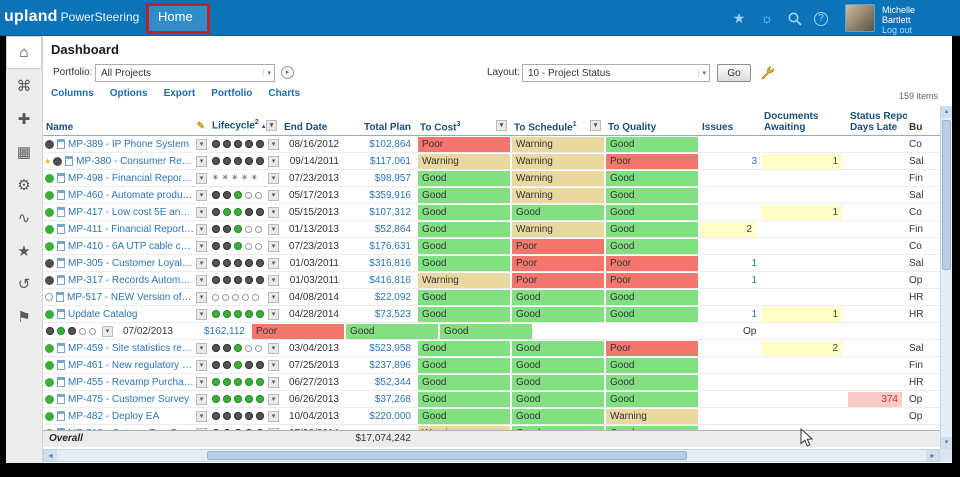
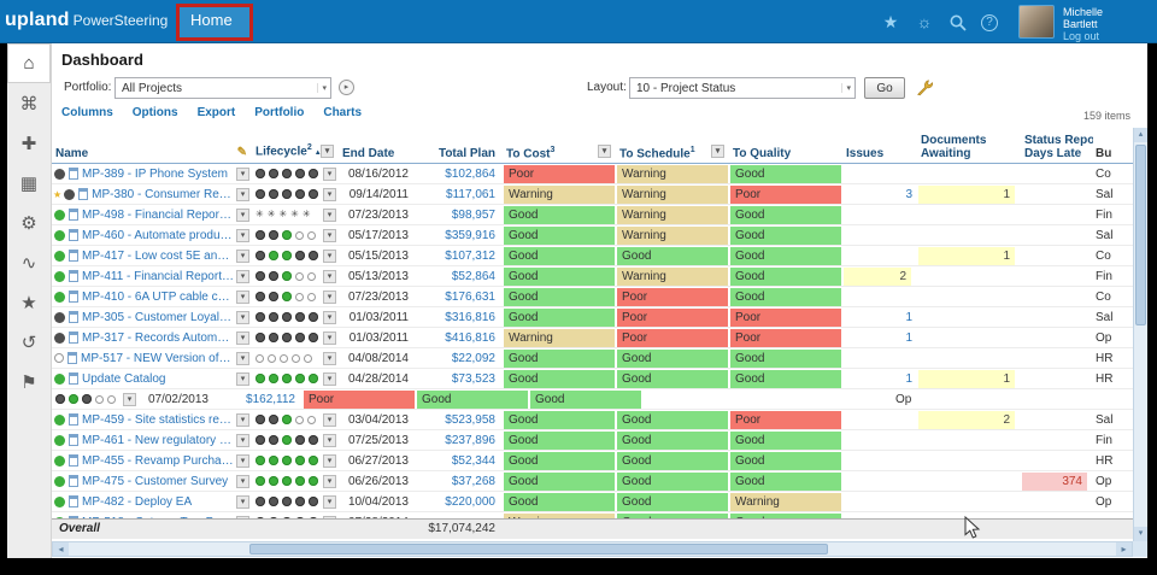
  upland PowerSteering
  Home
  ★
  ☼
  ?
  Michelle
  Bartlett
  Log out
  ⌂
  ⌘
  ✚
  ▦
  ⚙
  ∿
  ★
  ↺
  ⚑
  Dashboard
  Portfolio:
  All Projects
  Layout:
  10 - Project Status
  Go
  Columns
  Options
  Export
  Portfolio
  Charts
  159 items
  Name
  ✎
  Lifecycle
  End Date
  Total Plan
  To Cost
  To Schedule
  To Quality
  Issues
  Documents
  Awaiting
  Status Repo
  Days Late
  Bu
  MP-389 - IP Phone System
  08/16/2012
  $102,864
  Poor
  Warning
  Good
  Co
  ★
  MP-380 - Consumer Revie
  09/14/2011
  $117,061
  Warning
  Warning
  Poor
  3
  1
  Sal
  MP-498 - Financial Reportin
  ✳
  ✳
  ✳
  ✳
  ✳
  07/23/2013
  $98,957
  Good
  Warning
  Good
  Fin
  MP-460 - Automate product
  05/17/2013
  $359,916
  Good
  Warning
  Good
  Sal
  MP-417 - Low cost 5E and 6
  05/15/2013
  $107,312
  Good
  Good
  Good
  1
  Co
  MP-411 - Financial Reportin
- 01/13/2013
+ 05/13/2013
  $52,864
  Good
  Warning
  Good
  2
  Fin
  MP-410 - 6A UTP cable cost
  07/23/2013
  $176,631
  Good
  Poor
  Good
  Co
  MP-305 - Customer Loyalty
  01/03/2011
  $316,816
  Good
  Poor
  Poor
  1
  Sal
  MP-317 - Records Automatio
  01/03/2011
  $416,816
  Warning
  Poor
  Poor
  1
  Op
  MP-517 - NEW Version of O
  04/08/2014
  $22,092
  Good
  Good
  Good
  HR
  Update Catalog
  04/28/2014
  $73,523
  Good
  Good
  Good
  1
  1
  HR
  07/02/2013
  $162,112
  Poor
  Good
  Good
  Op
  MP-459 - Site statistics repo
  03/04/2013
  $523,958
  Good
  Good
  Poor
  2
  Sal
  MP-461 - New regulatory co
  07/25/2013
  $237,896
  Good
  Good
  Good
  Fin
  MP-455 - Revamp Purchasin
  06/27/2013
  $52,344
  Good
  Good
  Good
  HR
  MP-475 - Customer Survey
  06/26/2013
  $37,268
  Good
  Good
  Good
  374
  Op
  MP-482 - Deploy EA
  10/04/2013
  $220,000
  Good
  Good
  Warning
  Op
  Overall
  $17,074,242
  ◂
  ▸
